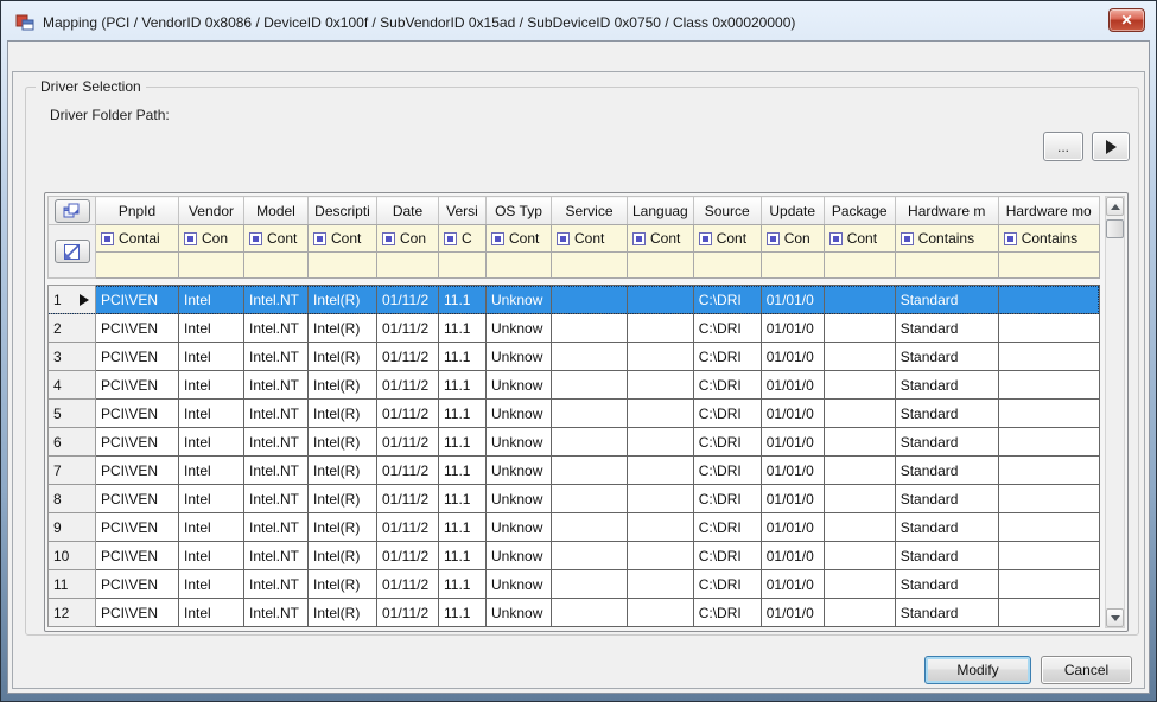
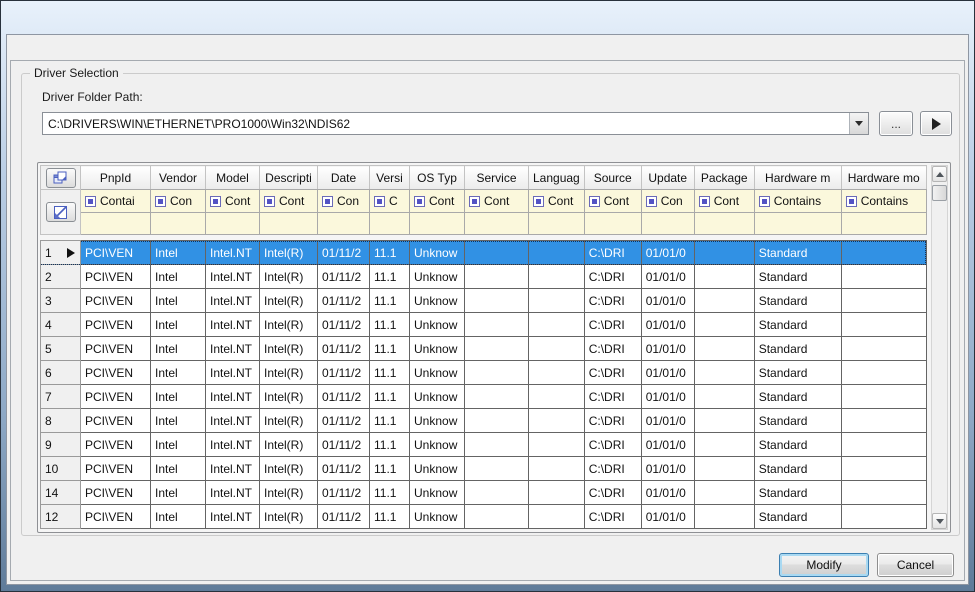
- Mapping (PCI / VendorID 0x8086 / DeviceID 0x100f / SubVendorID 0x15ad / SubDeviceID 0x0750 / Class 0x00020000)
- ✕
  Driver Selection
  Driver Folder Path:
+ C:\DRIVERS\WIN\ETHERNET\PRO1000\Win32\NDIS62
  ...
  	PnpId	Vendor	Model	Descripti	Date	Versi	OS Typ	Service	Languag	Source	Update	Package	Hardware m	Hardware mo
  	Contai	Con	Cont	Cont	Con	C	Cont	Cont	Cont	Cont	Con	Cont	Contains	Contains
  1	PCI\VEN	Intel	Intel.NT	Intel(R)	01/11/2	11.1	Unknow			C:\DRI	01/01/0		Standard
  2	PCI\VEN	Intel	Intel.NT	Intel(R)	01/11/2	11.1	Unknow			C:\DRI	01/01/0		Standard
  3	PCI\VEN	Intel	Intel.NT	Intel(R)	01/11/2	11.1	Unknow			C:\DRI	01/01/0		Standard
  4	PCI\VEN	Intel	Intel.NT	Intel(R)	01/11/2	11.1	Unknow			C:\DRI	01/01/0		Standard
  5	PCI\VEN	Intel	Intel.NT	Intel(R)	01/11/2	11.1	Unknow			C:\DRI	01/01/0		Standard
  6	PCI\VEN	Intel	Intel.NT	Intel(R)	01/11/2	11.1	Unknow			C:\DRI	01/01/0		Standard
  7	PCI\VEN	Intel	Intel.NT	Intel(R)	01/11/2	11.1	Unknow			C:\DRI	01/01/0		Standard
  8	PCI\VEN	Intel	Intel.NT	Intel(R)	01/11/2	11.1	Unknow			C:\DRI	01/01/0		Standard
  9	PCI\VEN	Intel	Intel.NT	Intel(R)	01/11/2	11.1	Unknow			C:\DRI	01/01/0		Standard
  10	PCI\VEN	Intel	Intel.NT	Intel(R)	01/11/2	11.1	Unknow			C:\DRI	01/01/0		Standard
- 11	PCI\VEN	Intel	Intel.NT	Intel(R)	01/11/2	11.1	Unknow			C:\DRI	01/01/0		Standard
+ 14	PCI\VEN	Intel	Intel.NT	Intel(R)	01/11/2	11.1	Unknow			C:\DRI	01/01/0		Standard
  12	PCI\VEN	Intel	Intel.NT	Intel(R)	01/11/2	11.1	Unknow			C:\DRI	01/01/0		Standard
  Modify
  Cancel
